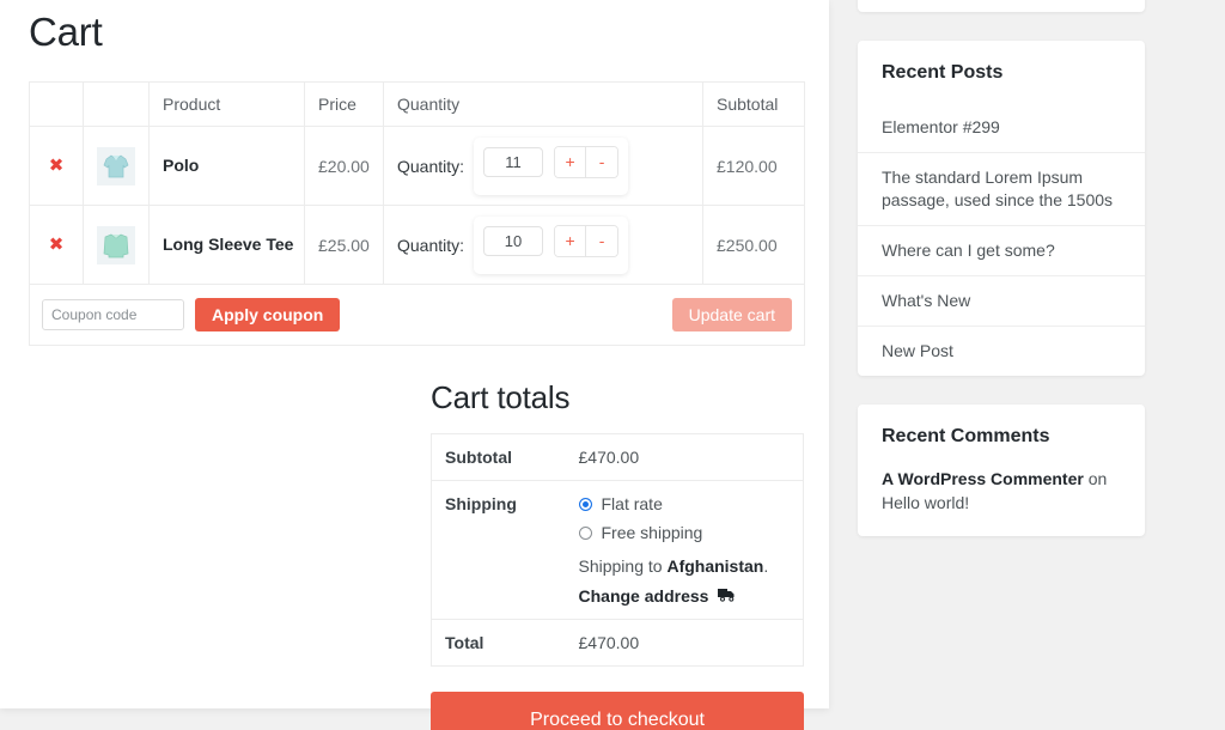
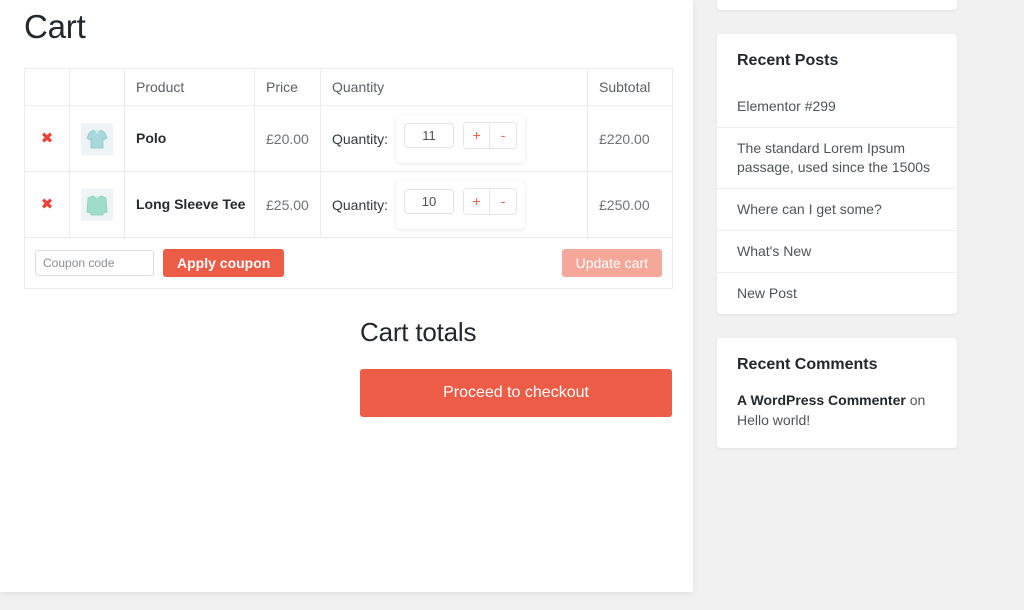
  Cart
  		Product	Price	Quantity	Subtotal
- ✖		Polo	£20.00	Quantity: 11 + -	£120.00
+ ✖		Polo	£20.00	Quantity: 11 + -	£220.00
  ✖		Long Sleeve Tee	£25.00	Quantity: 10 + -	£250.00
  Coupon code Apply coupon Update cart
  Cart totals
- Subtotal	£470.00
- Shipping	Flat rate Free shipping Shipping to Afghanistan. Change address
- Total	£470.00
  Proceed to checkout
  Recent Posts
  Elementor #299
  The standard Lorem Ipsum passage, used since the 1500s
  Where can I get some?
  What's New
  New Post
  Recent Comments
  A WordPress Commenter on Hello world!
